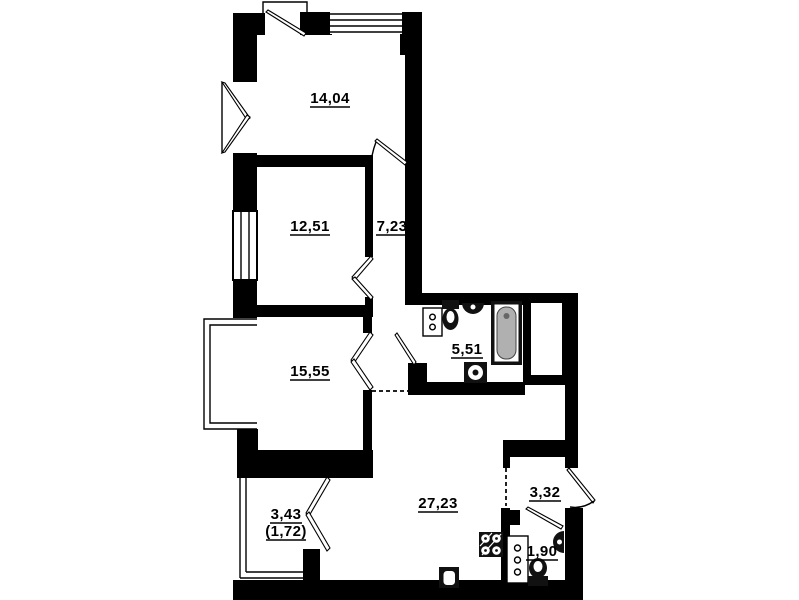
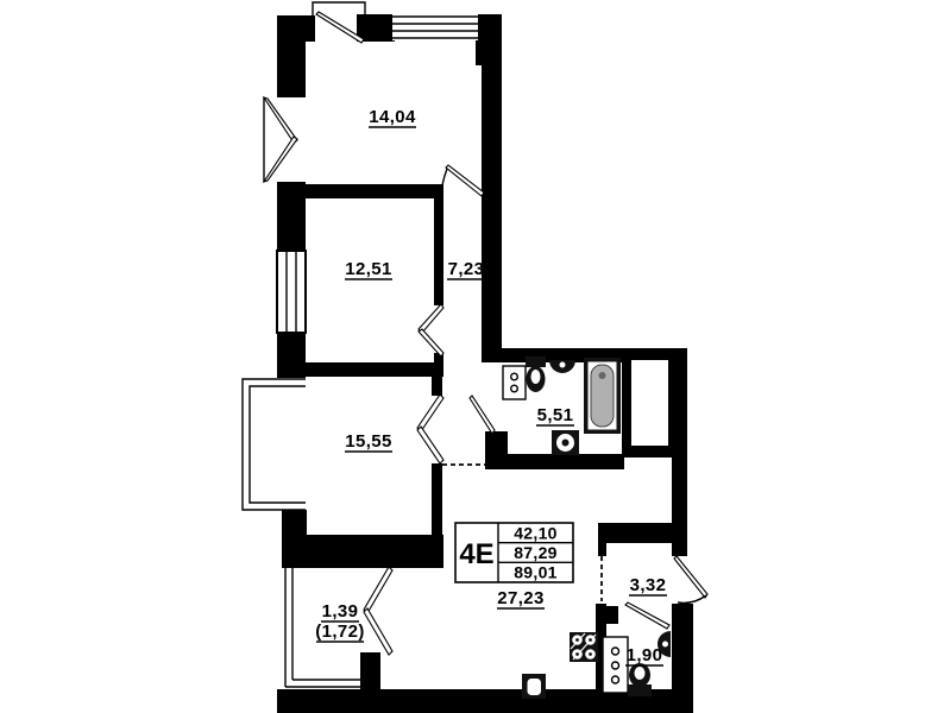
  14,04
  12,51
  7,23
  15,55
  5,51
  27,23
  3,32
  1,90
- 3,43
+ 1,39
  (1,72)
+ 4E
+ 42,10
+ 87,29
+ 89,01
